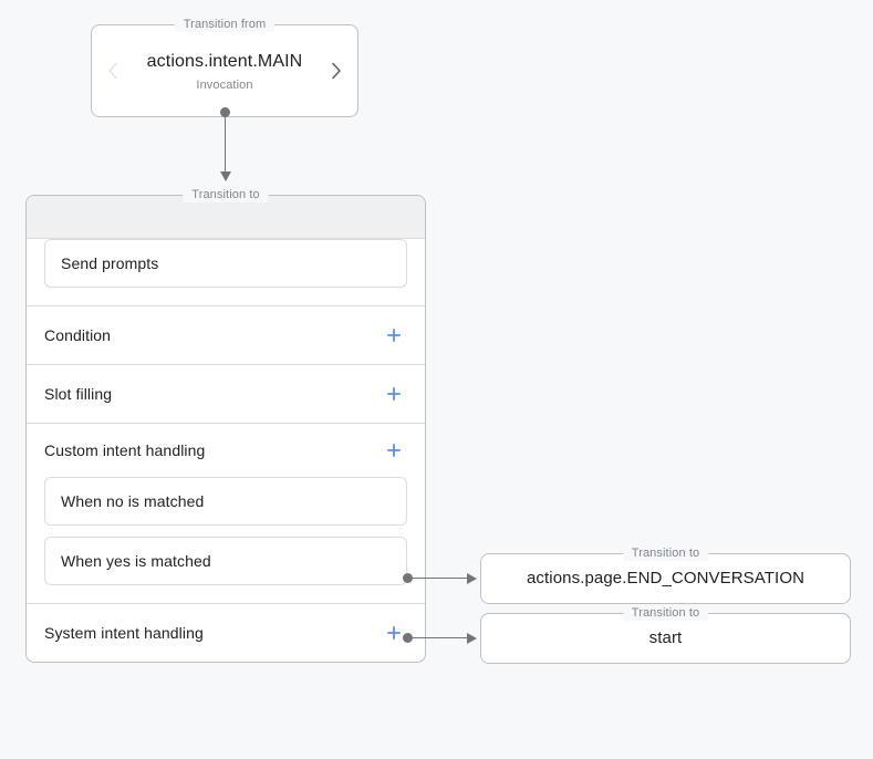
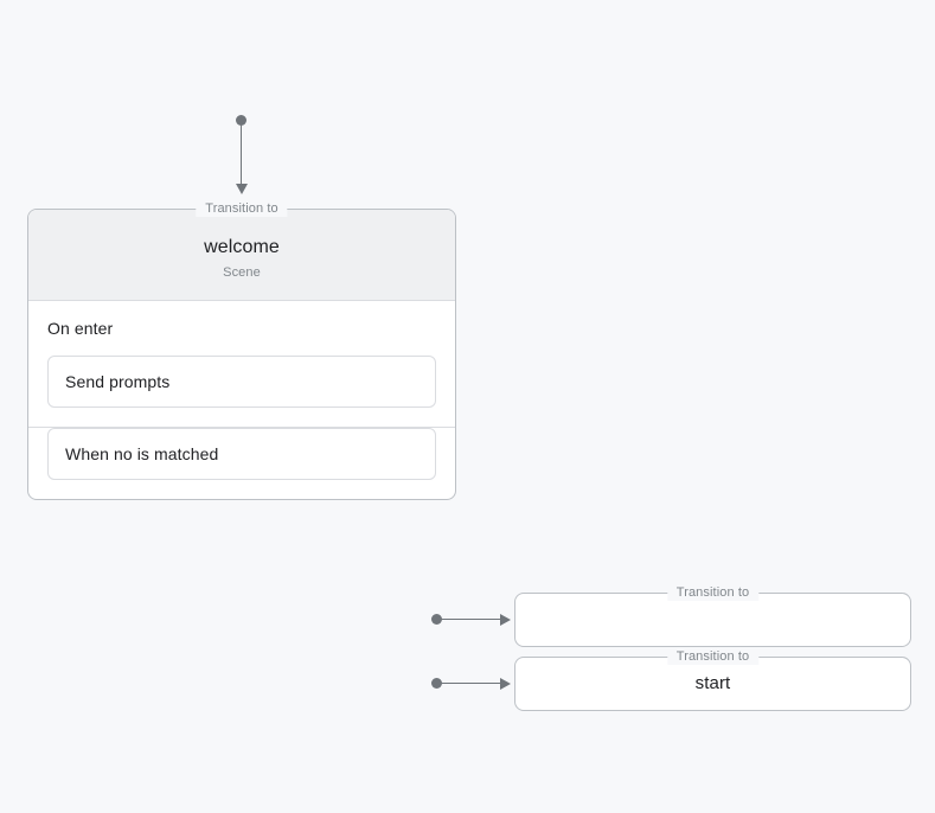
- Transition from
- actions.intent.MAIN
- Invocation
  Transition to
+ welcome
+ Scene
+ On enter
  Send prompts
- Condition
- Slot filling
- Custom intent handling
  When no is matched
- When yes is matched
- System intent handling
  Transition to
- actions.page.END_CONVERSATION
  Transition to
  start
